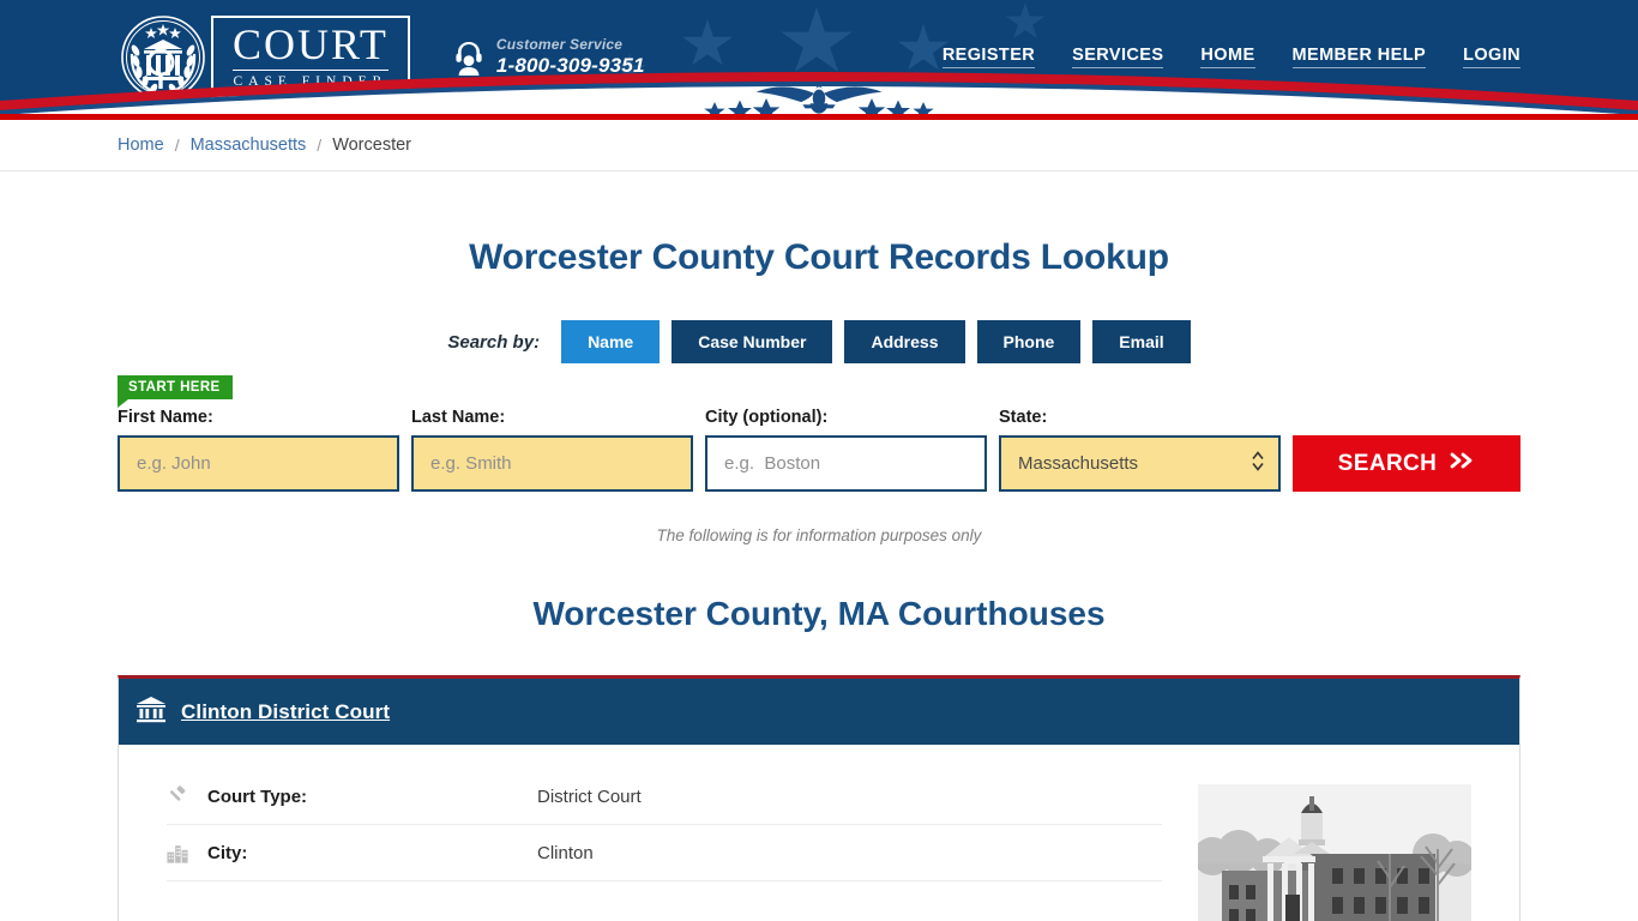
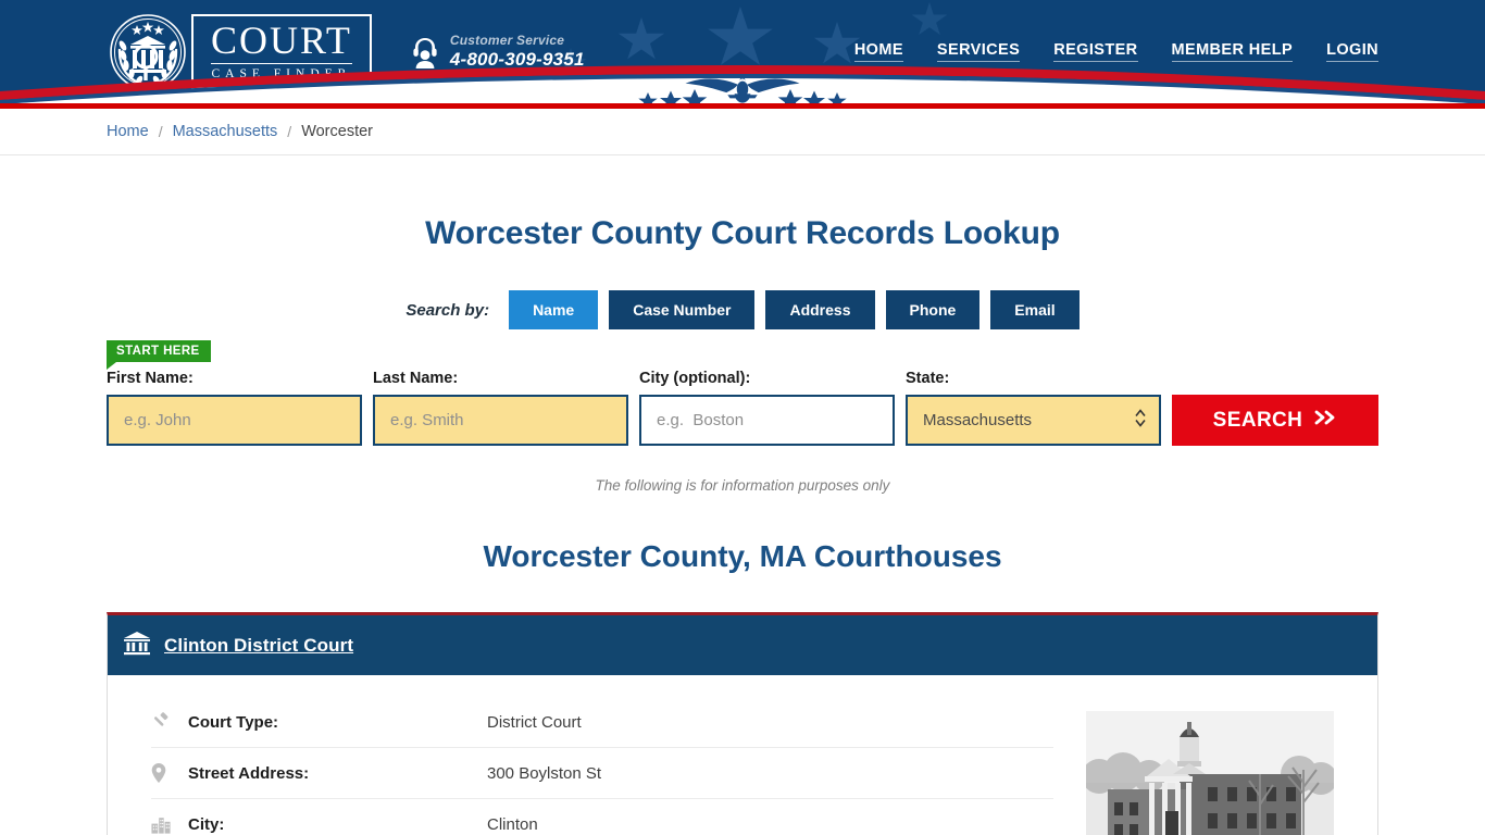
  COURT
  CASE FIN
  Customer Service
- 1-800-309-9351
+ 4-800-309-9351
- REGISTER
+ HOME
  SERVICES
- HOME
+ REGISTER
  MEMBER HELP
  LOGIN
  Home
  /
  Massachusetts
  /
  Worcester
  Worcester County Court Records Lookup
  Search by:
  Name
  Case Number
  Address
  Phone
  Email
  START HERE
  First Name:
  e.g. John
  Last Name:
  e.g. Smith
  City (optional):
  e.g. Boston
  State:
  Massachusetts
  SEARCH
  The following is for information purposes only
  Worcester County, MA Courthouses
  Clinton District Court
  Court Type:
  District Court
+ Street Address:
+ 300 Boylston St
  City:
  Clinton
